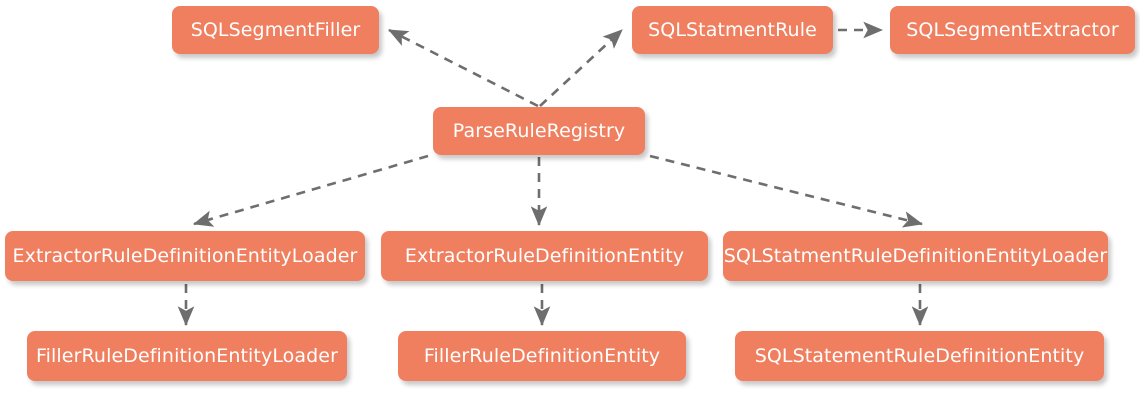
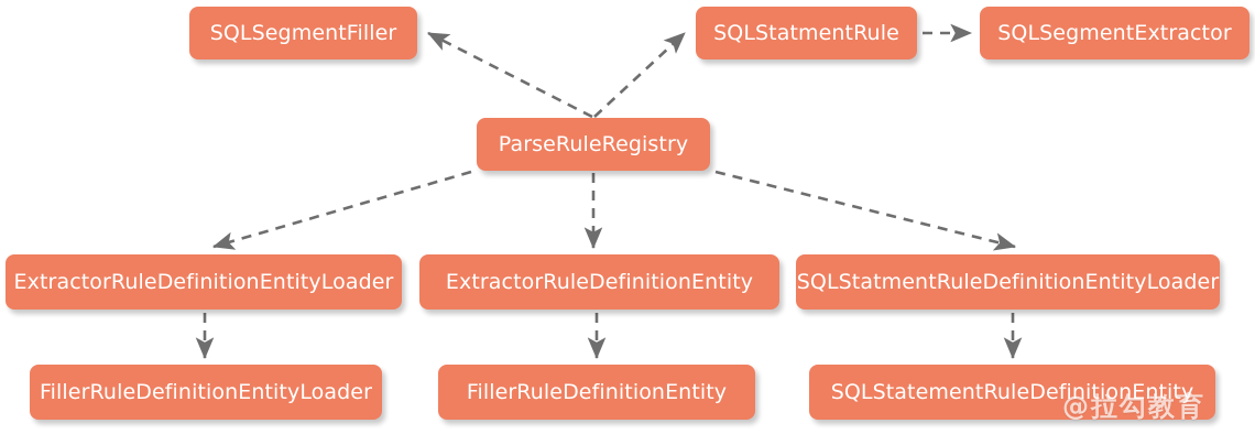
  SQLSegmentFiller
  SQLStatmentRule
  SQLSegmentExtractor
  ParseRuleRegistry
  ExtractorRuleDefinitionEntityLoader
  ExtractorRuleDefinitionEntity
  SQLStatmentRuleDefinitionEntityLoader
  FillerRuleDefinitionEntityLoader
  FillerRuleDefinitionEntity
  SQLStatementRuleDefinitionEntity
+ @拉勾教育
